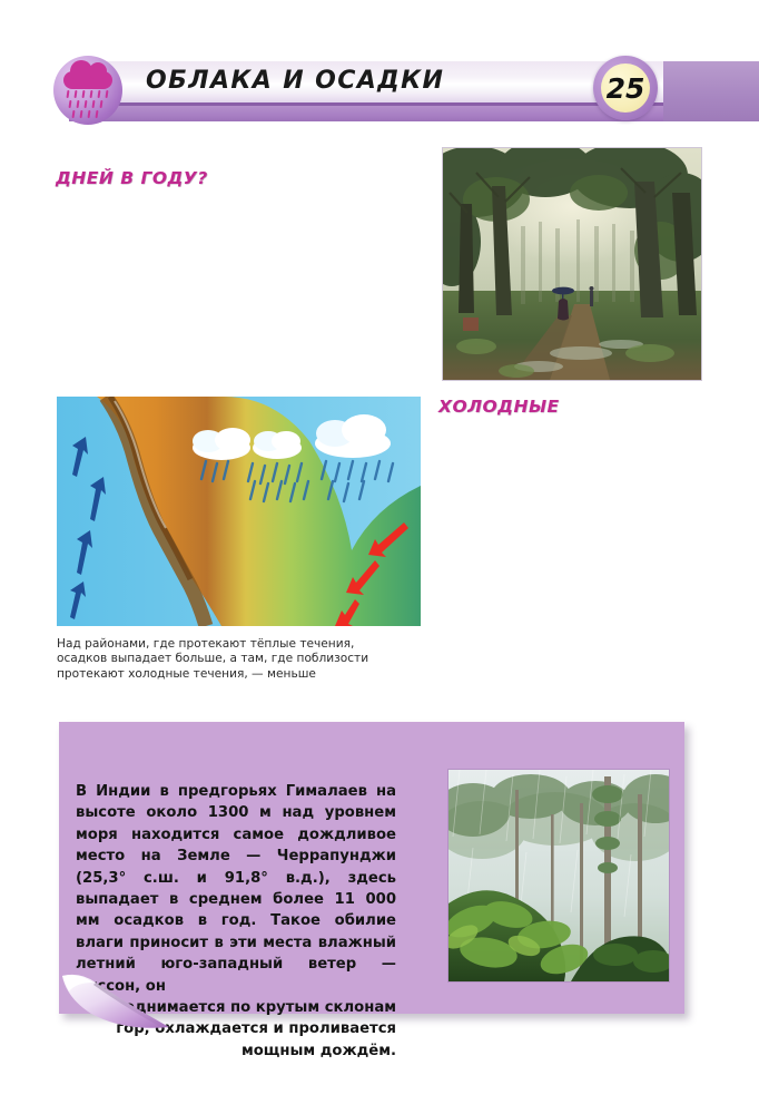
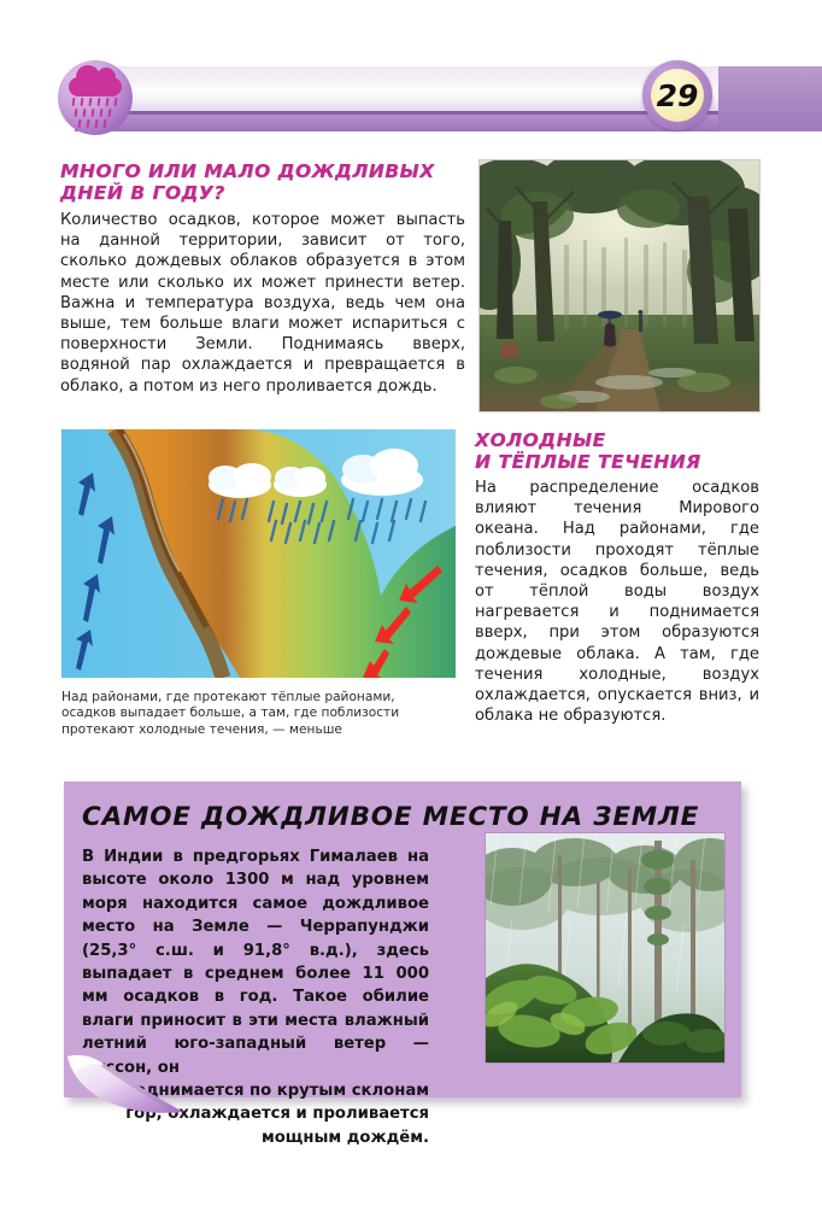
- ОБЛАКА И ОСАДКИ
- 25
+ 29
+ МНОГО ИЛИ МАЛО ДОЖДЛИВЫХ
  ДНЕЙ В ГОДУ?
+ Количество осадков, которое может выпасть на данной территории, зависит от того, сколько дождевых облаков образуется в этом месте или сколько их может принести ветер. Важна и температура воздуха, ведь чем она выше, тем больше влаги может испариться с поверхности Земли. Поднимаясь вверх, водяной пар охлаждается и превращается в облако, а потом из него проливается дождь.
- Над районами, где протекают тёплые течения, осадков выпадает больше, а там, где поблизости протекают холодные течения, — меньше
+ Над районами, где протекают тёплые районами, осадков выпадает больше, а там, где поблизости протекают холодные течения, — меньше
  ХОЛОДНЫЕ
+ И ТЁПЛЫЕ ТЕЧЕНИЯ
+ На распределение осадков влияют течения Мирового океана. Над районами, где поблизости проходят тёплые течения, осадков больше, ведь от тёплой воды воздух нагревается и поднимается вверх, при этом образуются дождевые облака. А там, где течения холодные, воздух охлаждается, опускается вниз, и облака не образуются.
+ САМОЕ ДОЖДЛИВОЕ МЕСТО НА ЗЕМЛЕ
  В Индии в предгорьях Гималаев на высоте около 1300 м над уровнем моря находится самое дождливое место на Земле — Черрапунджи (25,3° с.ш. и 91,8° в.д.), здесь выпадает в среднем более 11 000 мм осадков в год. Такое обилие влаги приносит в эти места влажный летний юго-западный ветер — ссон, он
  днимается по крутым склонам гор, охлаждается и проливается мощным дождём.
